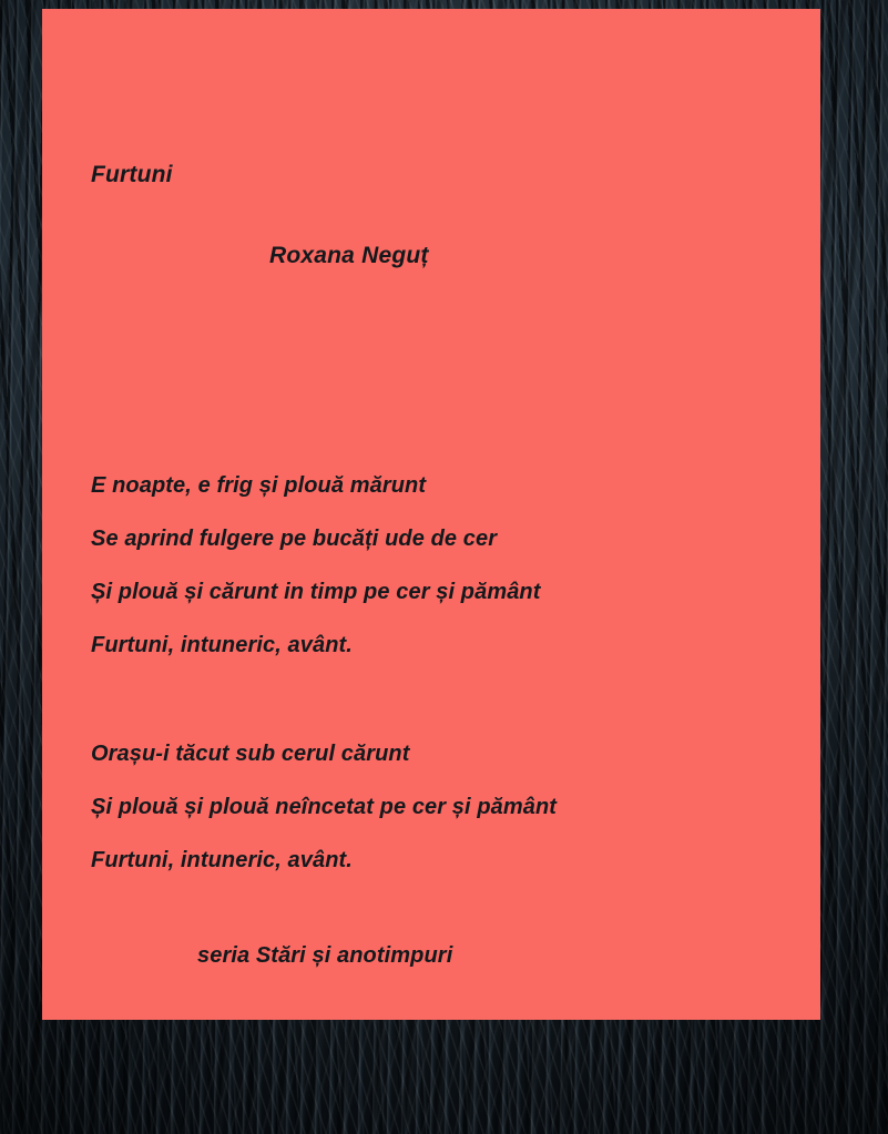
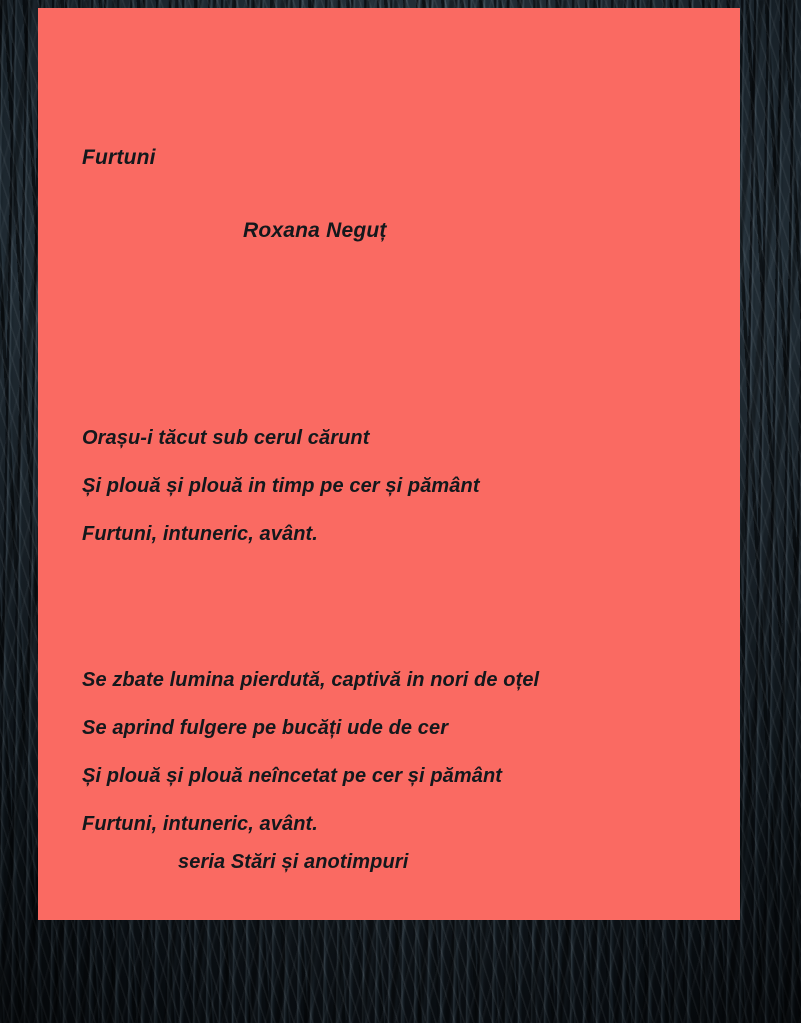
  Furtuni
  Roxana Neguț
- E noapte, e frig și plouă mărunt
- Se aprind fulgere pe bucăți ude de cer
+ Orașu-i tăcut sub cerul cărunt
- Și plouă și cărunt in timp pe cer și pământ
+ Și plouă și plouă in timp pe cer și pământ
  Furtuni, intuneric, avânt.
+ Se zbate lumina pierdută, captivă in nori de oțel
- Orașu-i tăcut sub cerul cărunt
+ Se aprind fulgere pe bucăți ude de cer
  Și plouă și plouă neîncetat pe cer și pământ
  Furtuni, intuneric, avânt.
  seria Stări și anotimpuri
